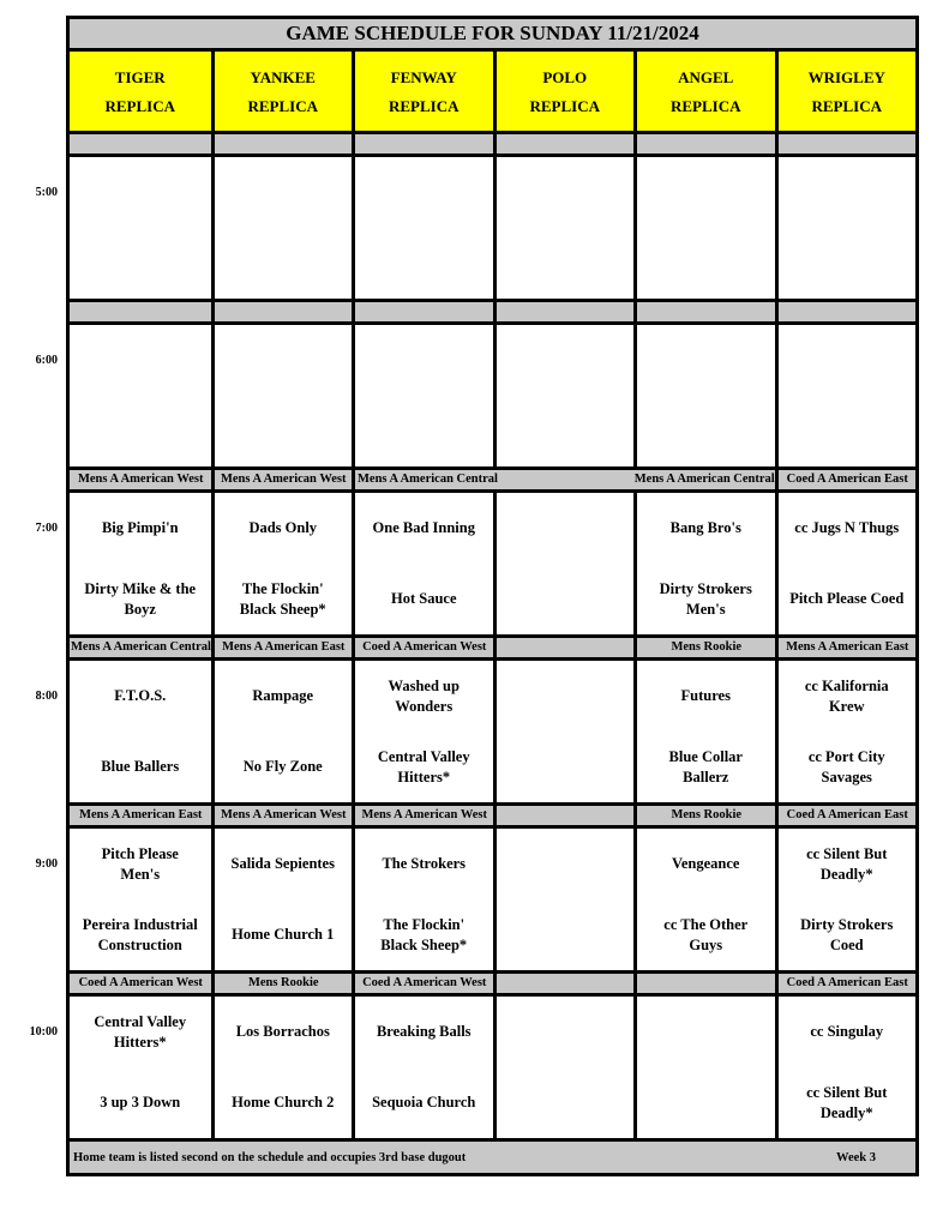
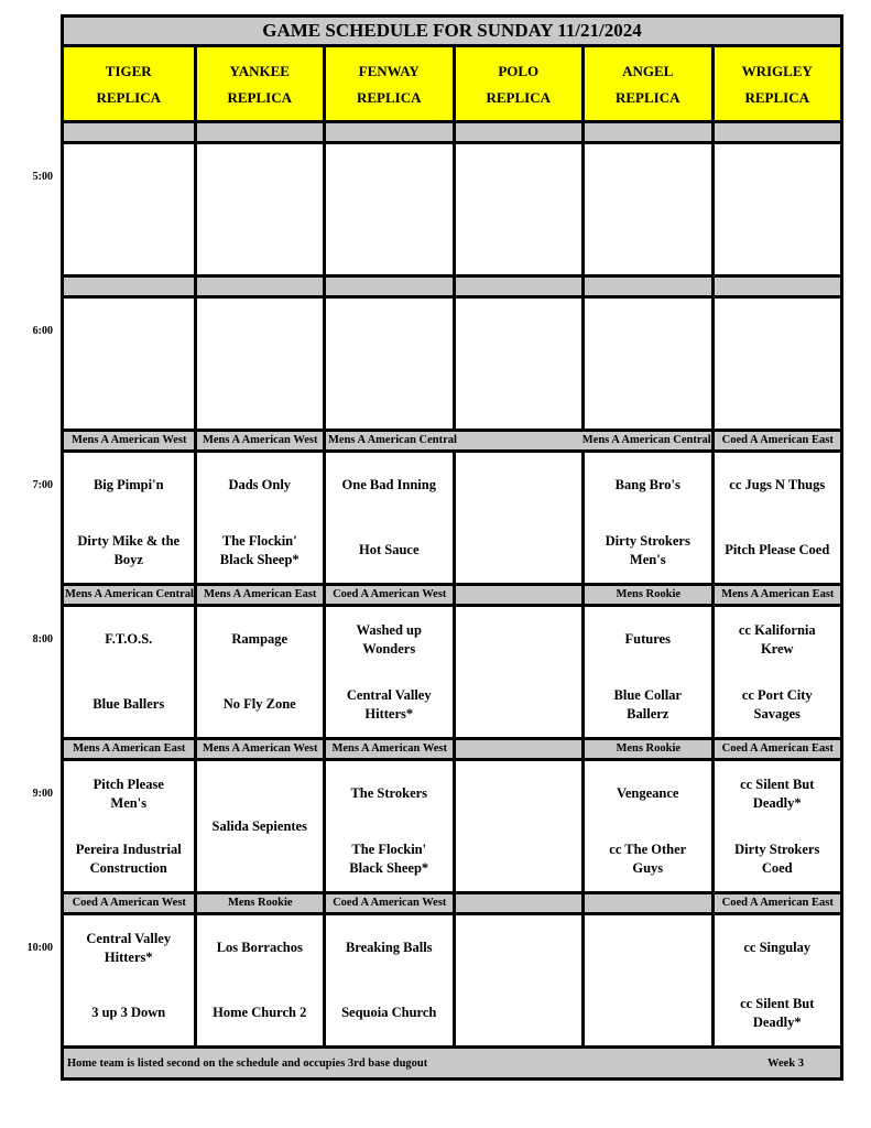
  5:00
  6:00
  7:00
  8:00
  9:00
  10:00
  GAME SCHEDULE FOR SUNDAY 11/21/2024
  TIGER
  REPLICA
  YANKEE
  REPLICA
  FENWAY
  REPLICA
  POLO
  REPLICA
  ANGEL
  REPLICA
  WRIGLEY
  REPLICA
  Mens A American West
  Mens A American West
  Mens A American Central
  Mens A American Central
  Coed A American East
  Big Pimpi'n
  Dirty Mike & the
  Boyz
  Dads Only
  The Flockin'
  Black Sheep*
  One Bad Inning
  Hot Sauce
  Bang Bro's
  Dirty Strokers
  Men's
  cc Jugs N Thugs
  Pitch Please Coed
  Mens A American Central
  Mens A American East
  Coed A American West
  Mens Rookie
  Mens A American East
  F.T.O.S.
  Blue Ballers
  Rampage
  No Fly Zone
  Washed up
  Wonders
  Central Valley
  Hitters*
  Futures
  Blue Collar
  Ballerz
  cc Kalifornia
  Krew
  cc Port City
  Savages
  Mens A American East
  Mens A American West
  Mens A American West
  Mens Rookie
  Coed A American East
  Pitch Please
  Men's
  Pereira Industrial
  Construction
  Salida Sepientes
- Home Church 1
  The Strokers
  The Flockin'
  Black Sheep*
  Vengeance
  cc The Other
  Guys
  cc Silent But
  Deadly*
  Dirty Strokers
  Coed
  Coed A American West
  Mens Rookie
  Coed A American West
  Coed A American East
  Central Valley
  Hitters*
  3 up 3 Down
  Los Borrachos
  Home Church 2
  Breaking Balls
  Sequoia Church
  cc Singulay
  cc Silent But
  Deadly*
  Home team is listed second on the schedule and occupies 3rd base dugout
  Week 3
